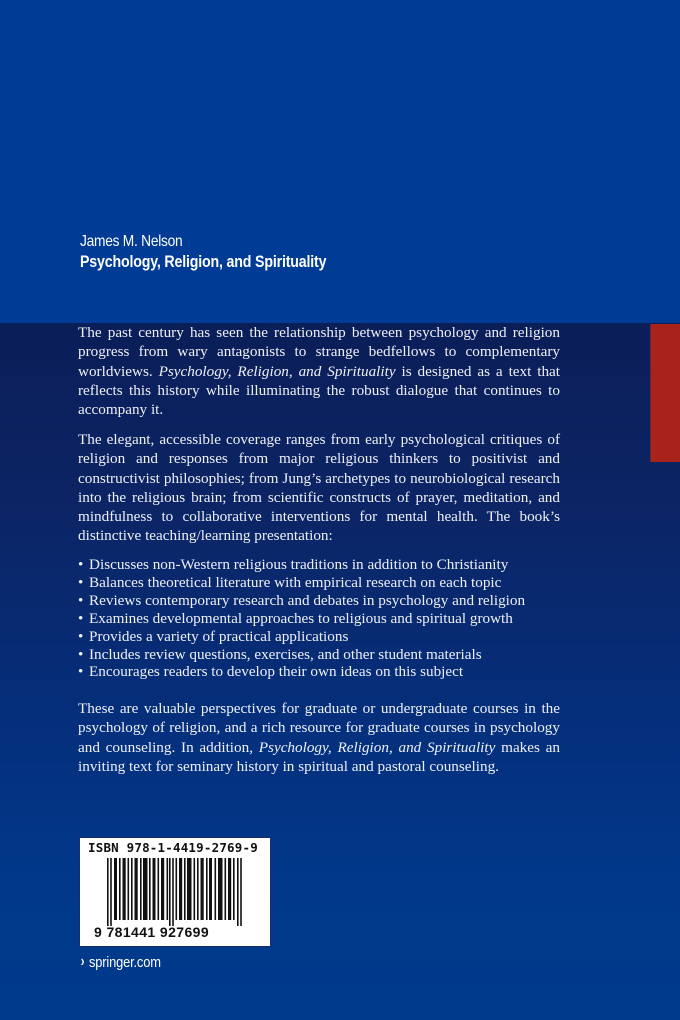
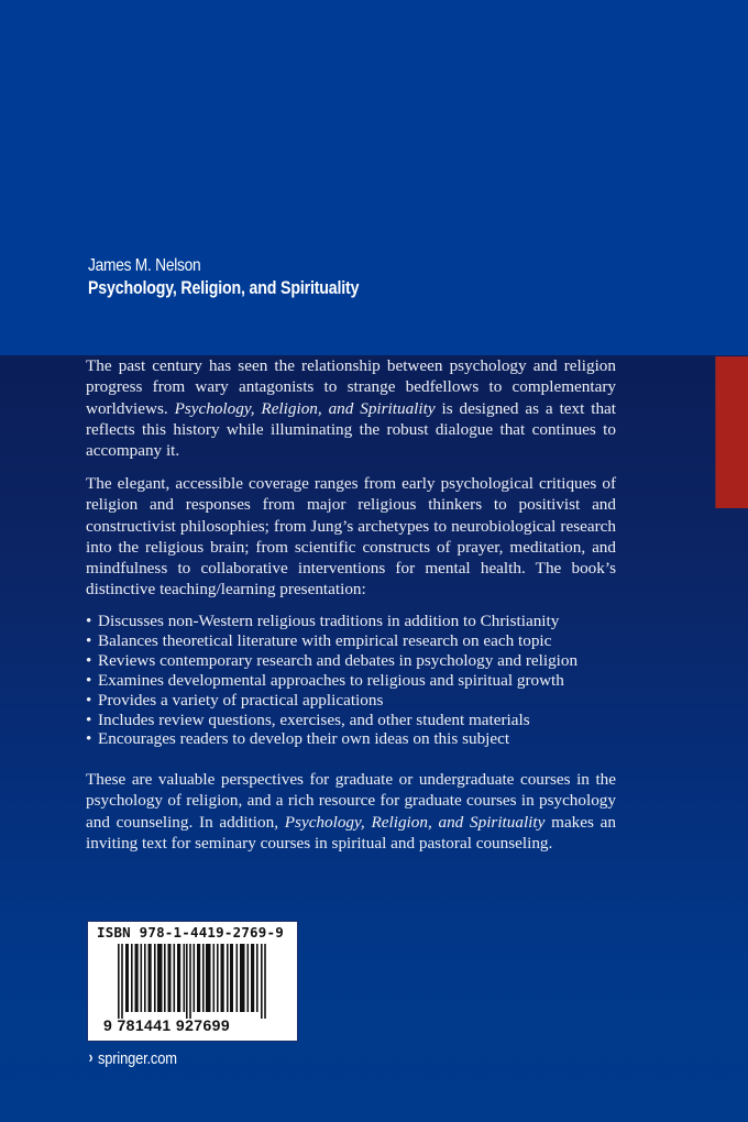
  James M. Nelson
  Psychology, Religion, and Spirituality
  The past century has seen the relationship between psychology and religion progress from wary antagonists to strange bedfellows to complementary worldviews. Psychology, Religion, and Spirituality is designed as a text that reflects this history while illuminating the robust dialogue that continues to accompany it.
  The elegant, accessible coverage ranges from early psychological critiques of religion and responses from major religious thinkers to positivist and constructivist philosophies; from Jung’s archetypes to neurobiological research into the religious brain; from scientific constructs of prayer, meditation, and mindfulness to collaborative interventions for mental health. The book’s distinctive teaching/learning presentation:
  •
  Discusses non-Western religious traditions in addition to Christianity
  •
  Balances theoretical literature with empirical research on each topic
  •
  Reviews contemporary research and debates in psychology and religion
  •
  Examines developmental approaches to religious and spiritual growth
  •
  Provides a variety of practical applications
  •
  Includes review questions, exercises, and other student materials
  •
  Encourages readers to develop their own ideas on this subject
- These are valuable perspectives for graduate or undergraduate courses in the psychology of religion, and a rich resource for graduate courses in psychology and counseling. In addition, Psychology, Religion, and Spirituality makes an inviting text for seminary history in spiritual and pastoral counseling.
+ These are valuable perspectives for graduate or undergraduate courses in the psychology of religion, and a rich resource for graduate courses in psychology and counseling. In addition, Psychology, Religion, and Spirituality makes an inviting text for seminary courses in spiritual and pastoral counseling.
  ISBN 978-1-4419-2769-9
  9 781441 927699
  ›
  springer.com
